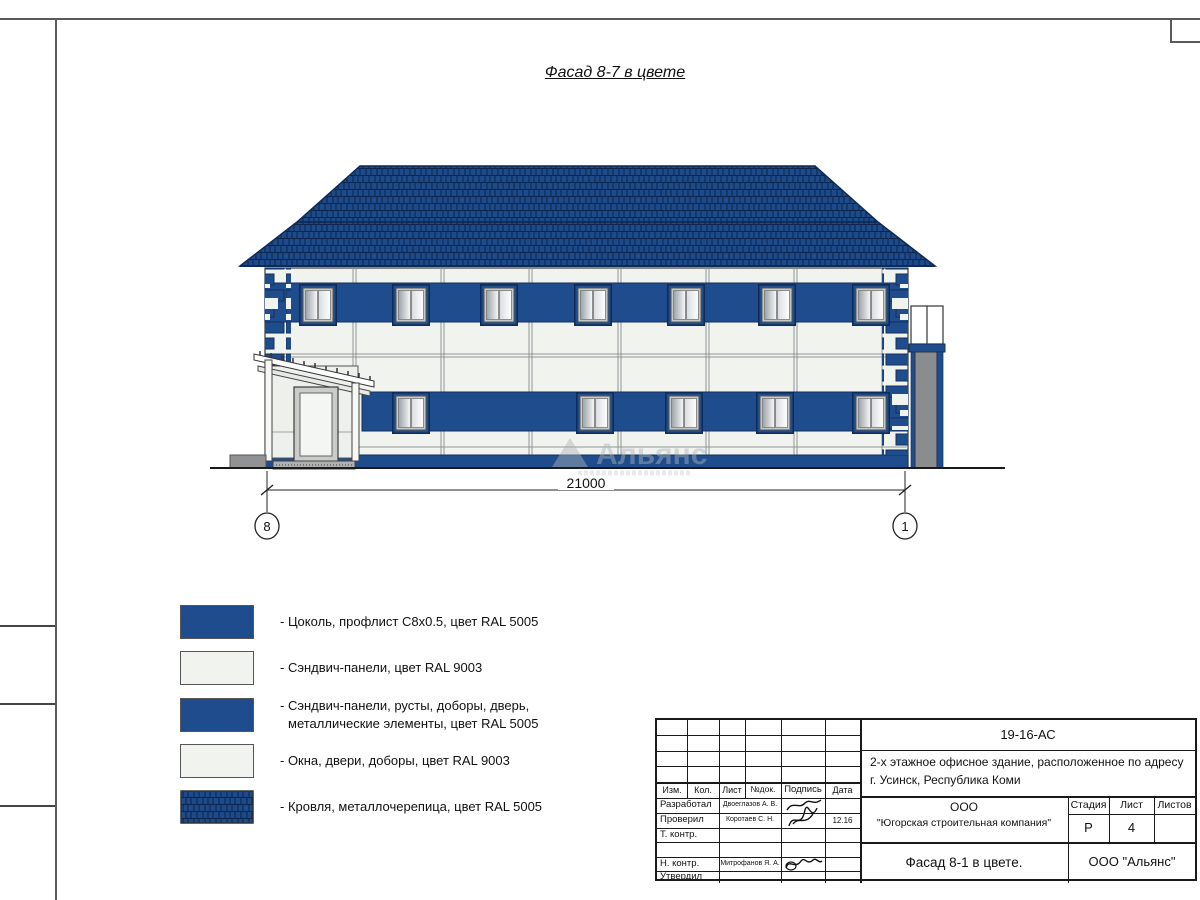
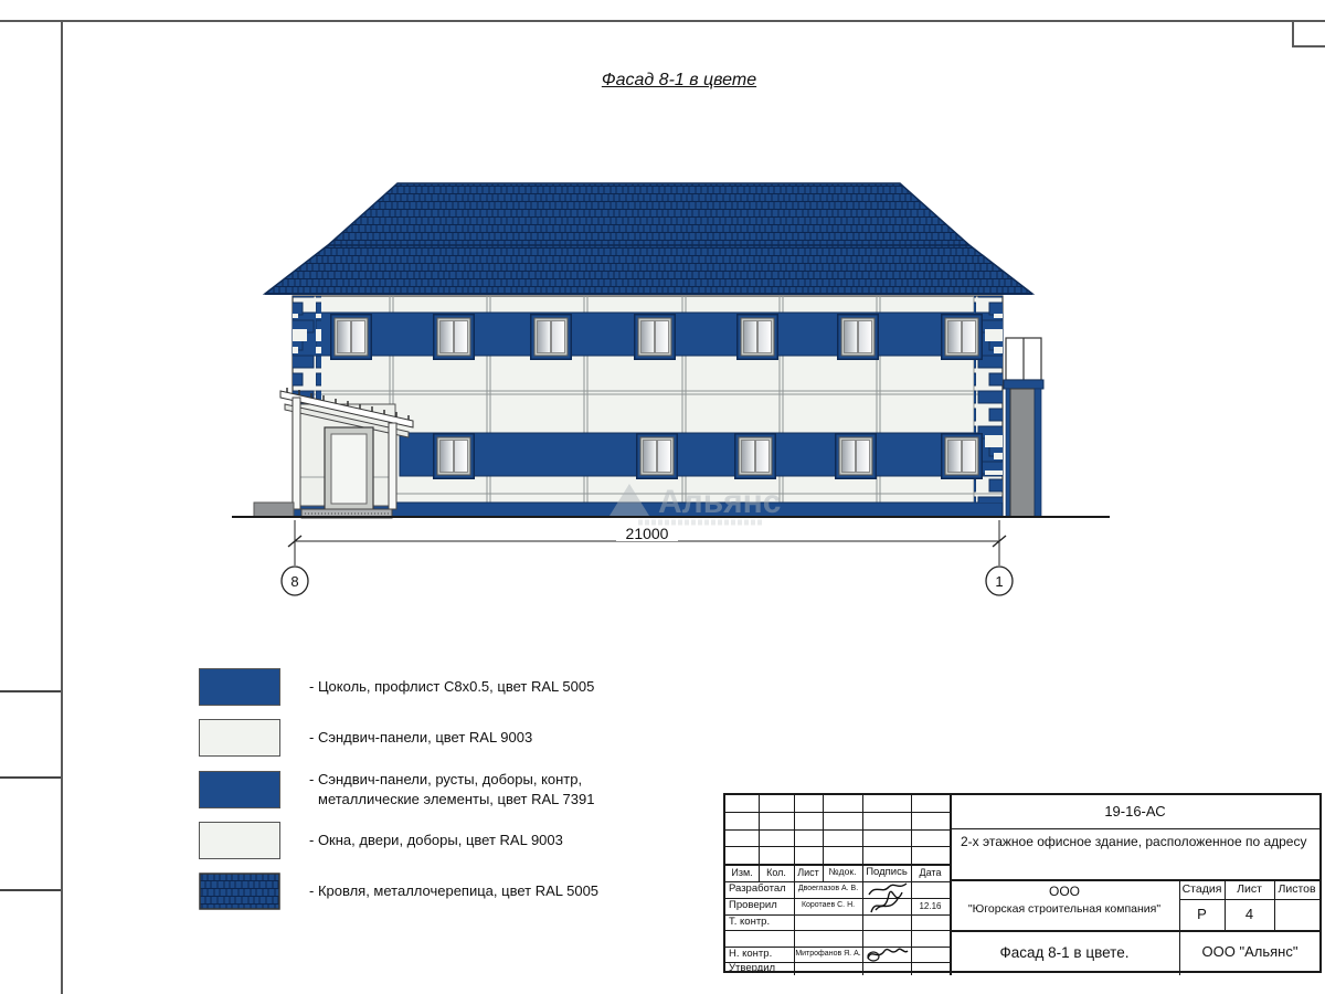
- Фасад 8-7 в цвете
+ Фасад 8-1 в цвете
  Альянс
  21000
  8
  1
  - Цоколь, профлист С8х0.5, цвет RAL 5005
  - Сэндвич-панели, цвет RAL 9003
- - Сэндвич-панели, русты, доборы, дверь,
+ - Сэндвич-панели, русты, доборы, контр,
- металлические элементы, цвет RAL 5005
+ металлические элементы, цвет RAL 7391
  - Окна, двери, доборы, цвет RAL 9003
  - Кровля, металлочерепица, цвет RAL 5005
  Изм.
  Кол.
  Лист
  №док.
  Подпись
  Дата
  Разработал
  Проверил
  Т. контр.
  Н. контр.
  Утвердил
  12.16
  19-16-АС
  2-х этажное офисное здание, расположенное по адресу
- г. Усинск, Республика Коми
  ООО
  "Югорская строительная компания"
  Стадия
  Лист
  Листов
  Р
  4
  Фасад 8-1 в цвете.
  ООО "Альянс"
